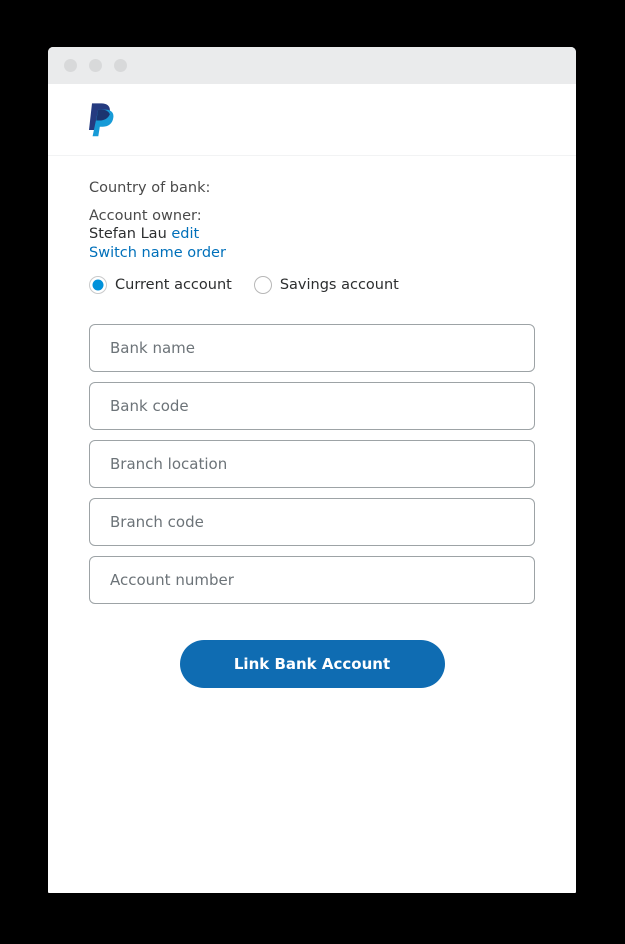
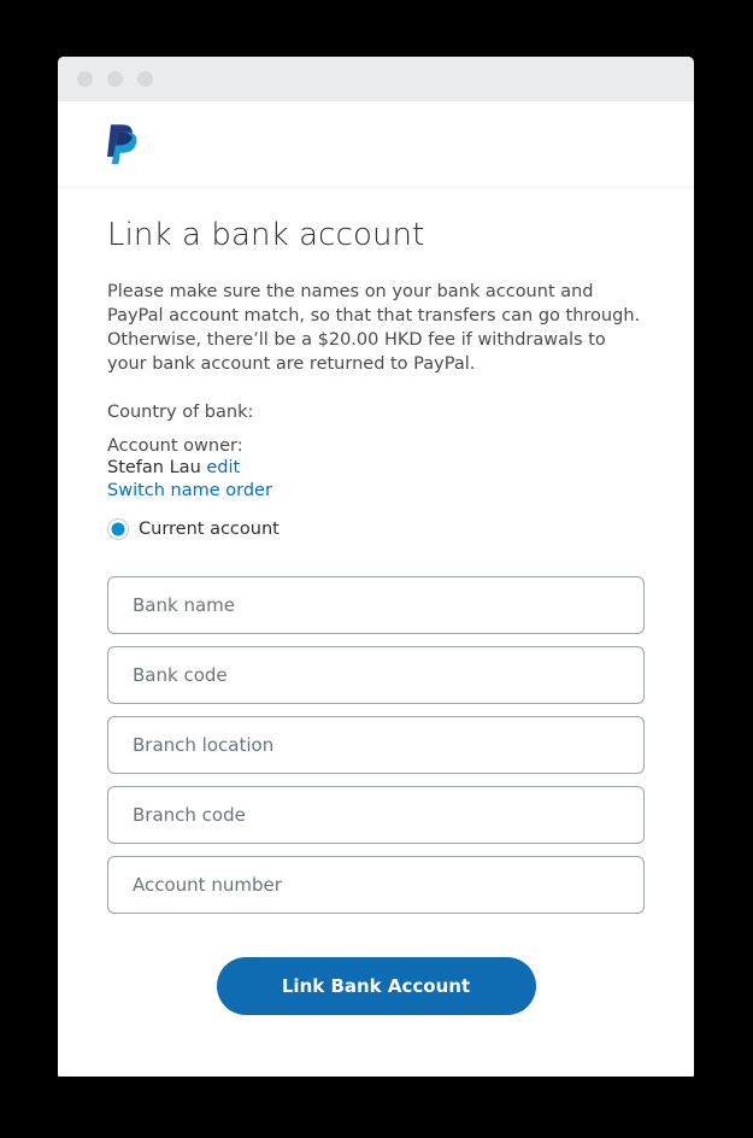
+ Link a bank account
+ Please make sure the names on your bank account and PayPal account match, so that that transfers can go through. Otherwise, there’ll be a $20.00 HKD fee if withdrawals to your bank account are returned to PayPal.
  Country of bank:
  Account owner:
  Stefan Lau edit
  Switch name order
  Current account
- Savings account
  Bank name Bank code Branch location Branch code Account number
  Link Bank Account
